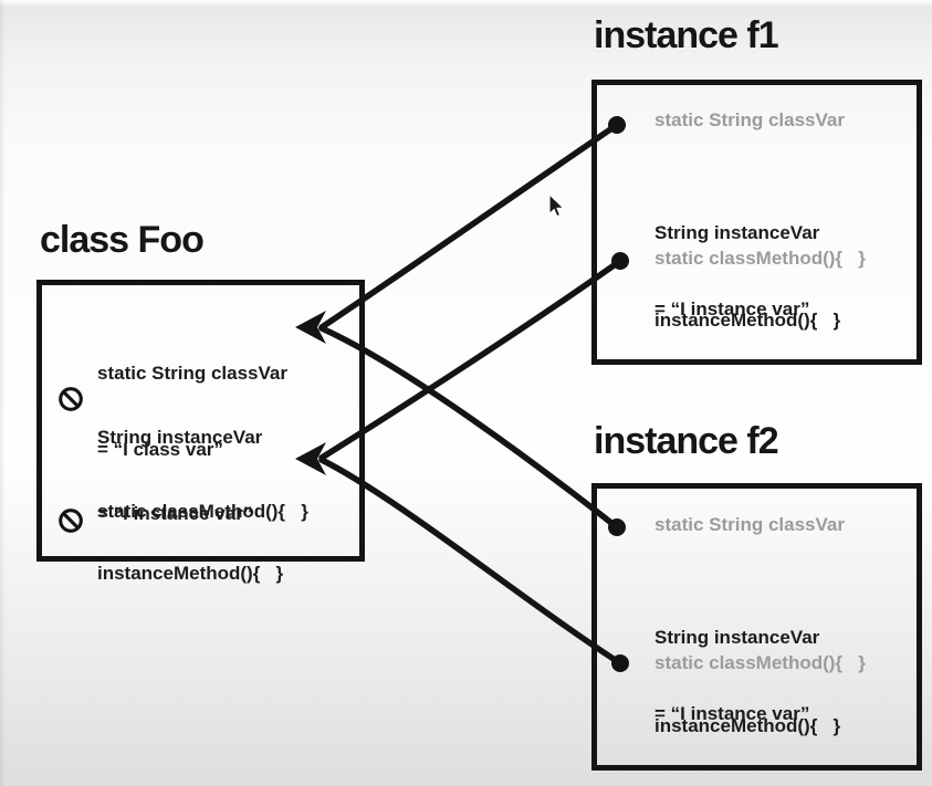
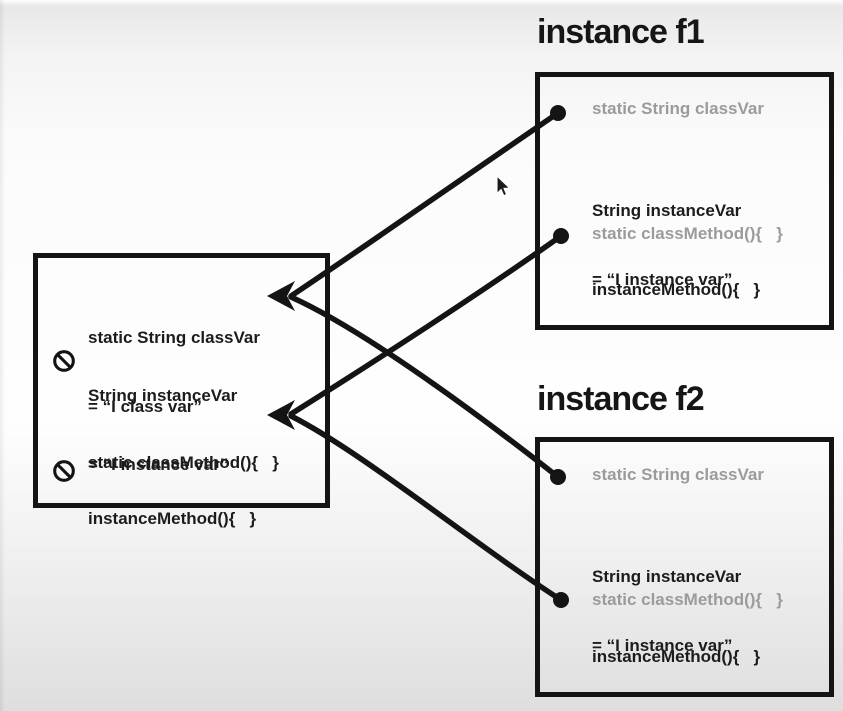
- class Foo
  static String classVar
  = “I class var”
  String instanceVar
  = “I instance var”
  static classMethod(){ }
  instanceMethod(){ }
  instance f1
  static String classVar
  String instanceVar
  = “I instance var”
  static classMethod(){ }
  instanceMethod(){ }
  instance f2
  static String classVar
  String instanceVar
  = “I instance var”
  static classMethod(){ }
  instanceMethod(){ }
